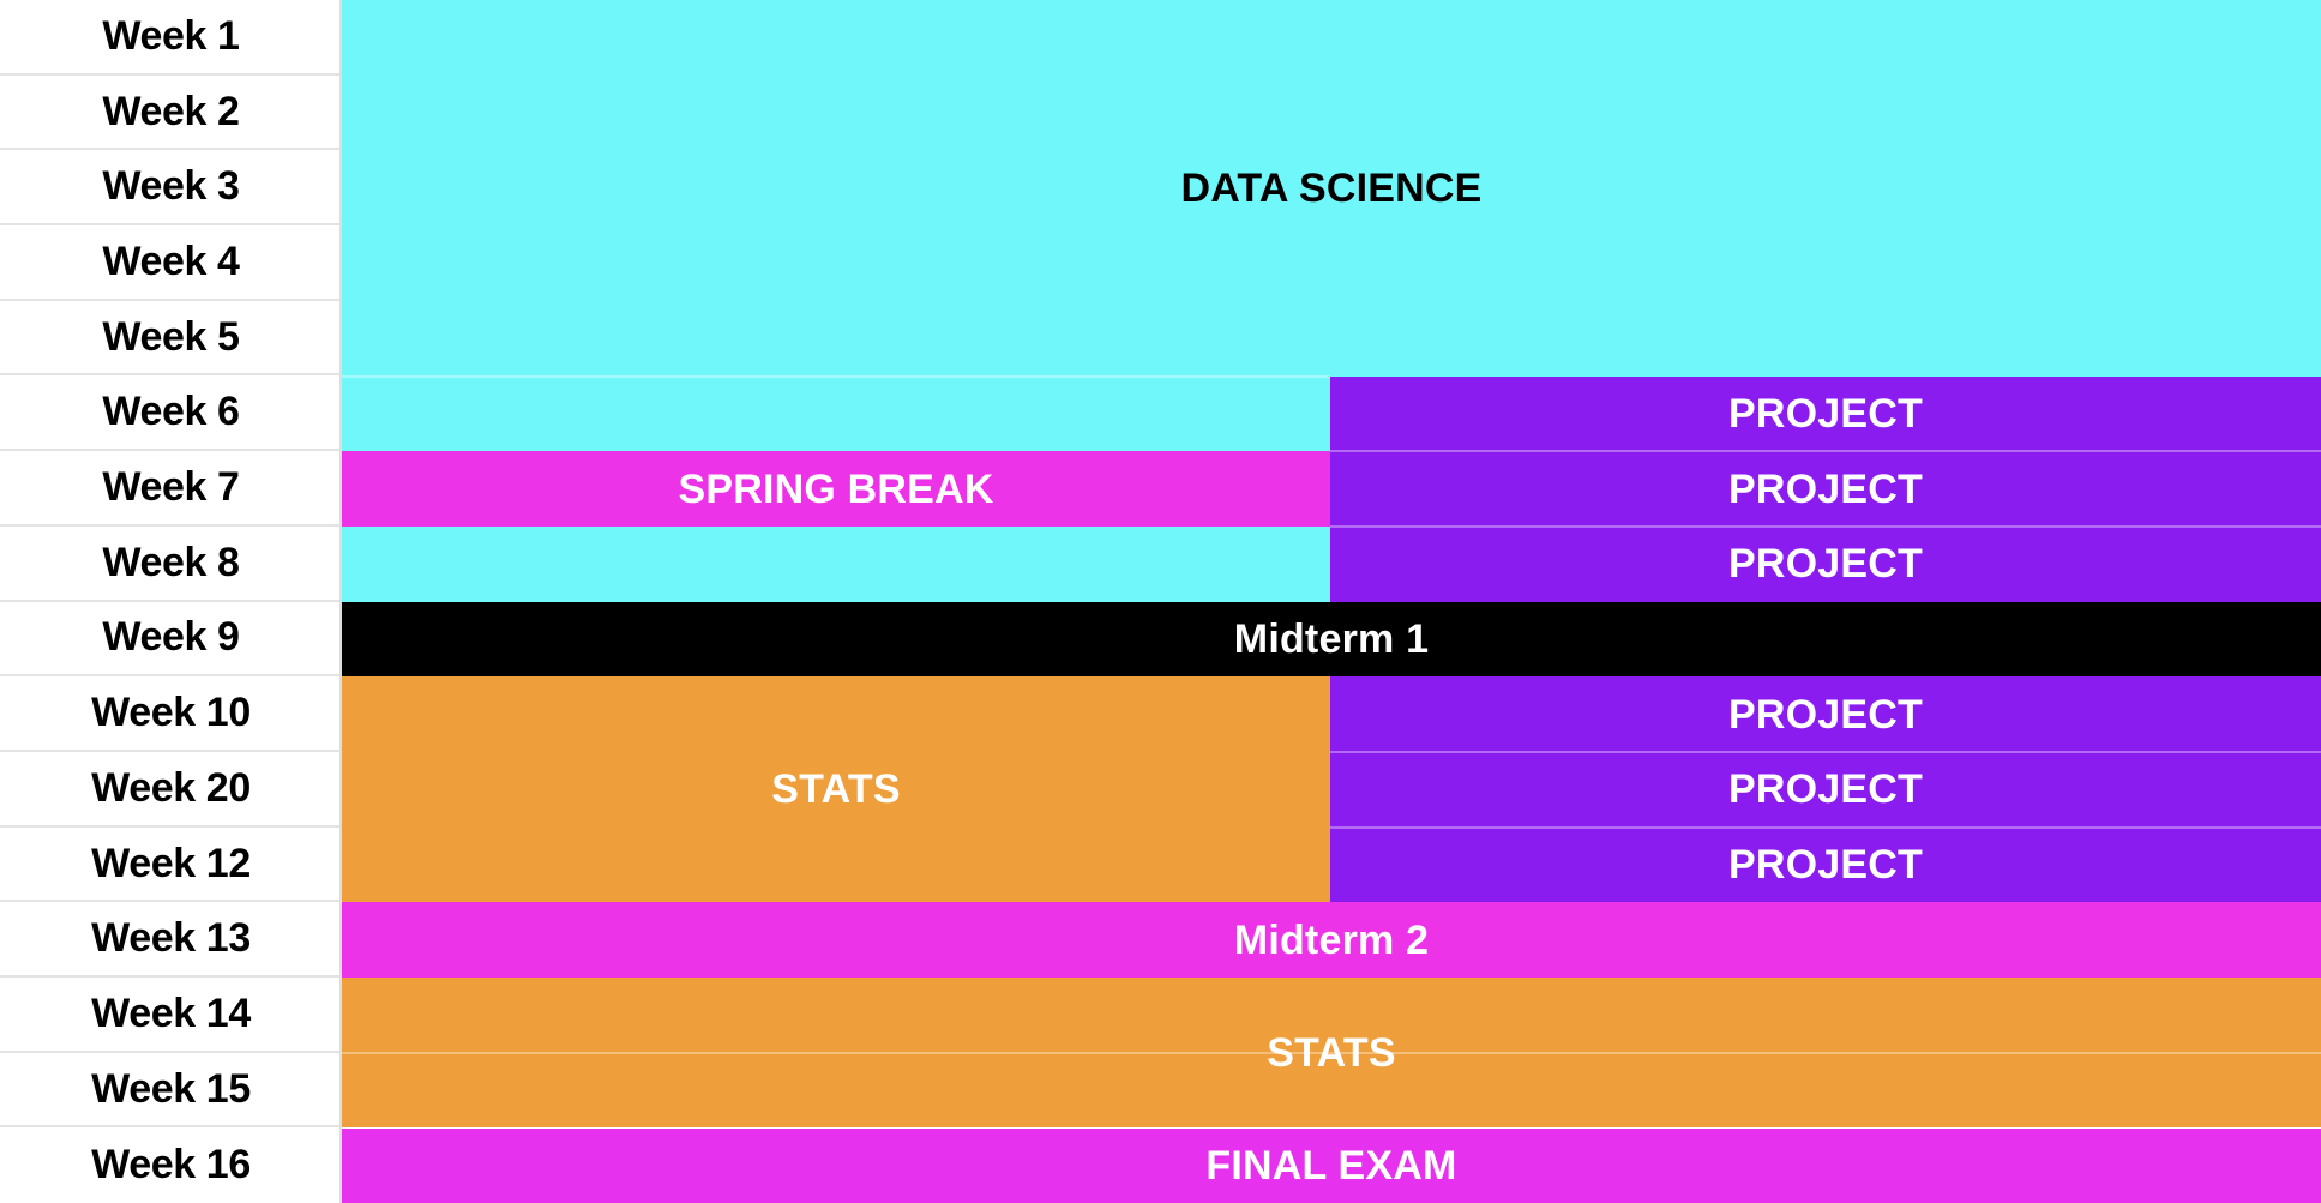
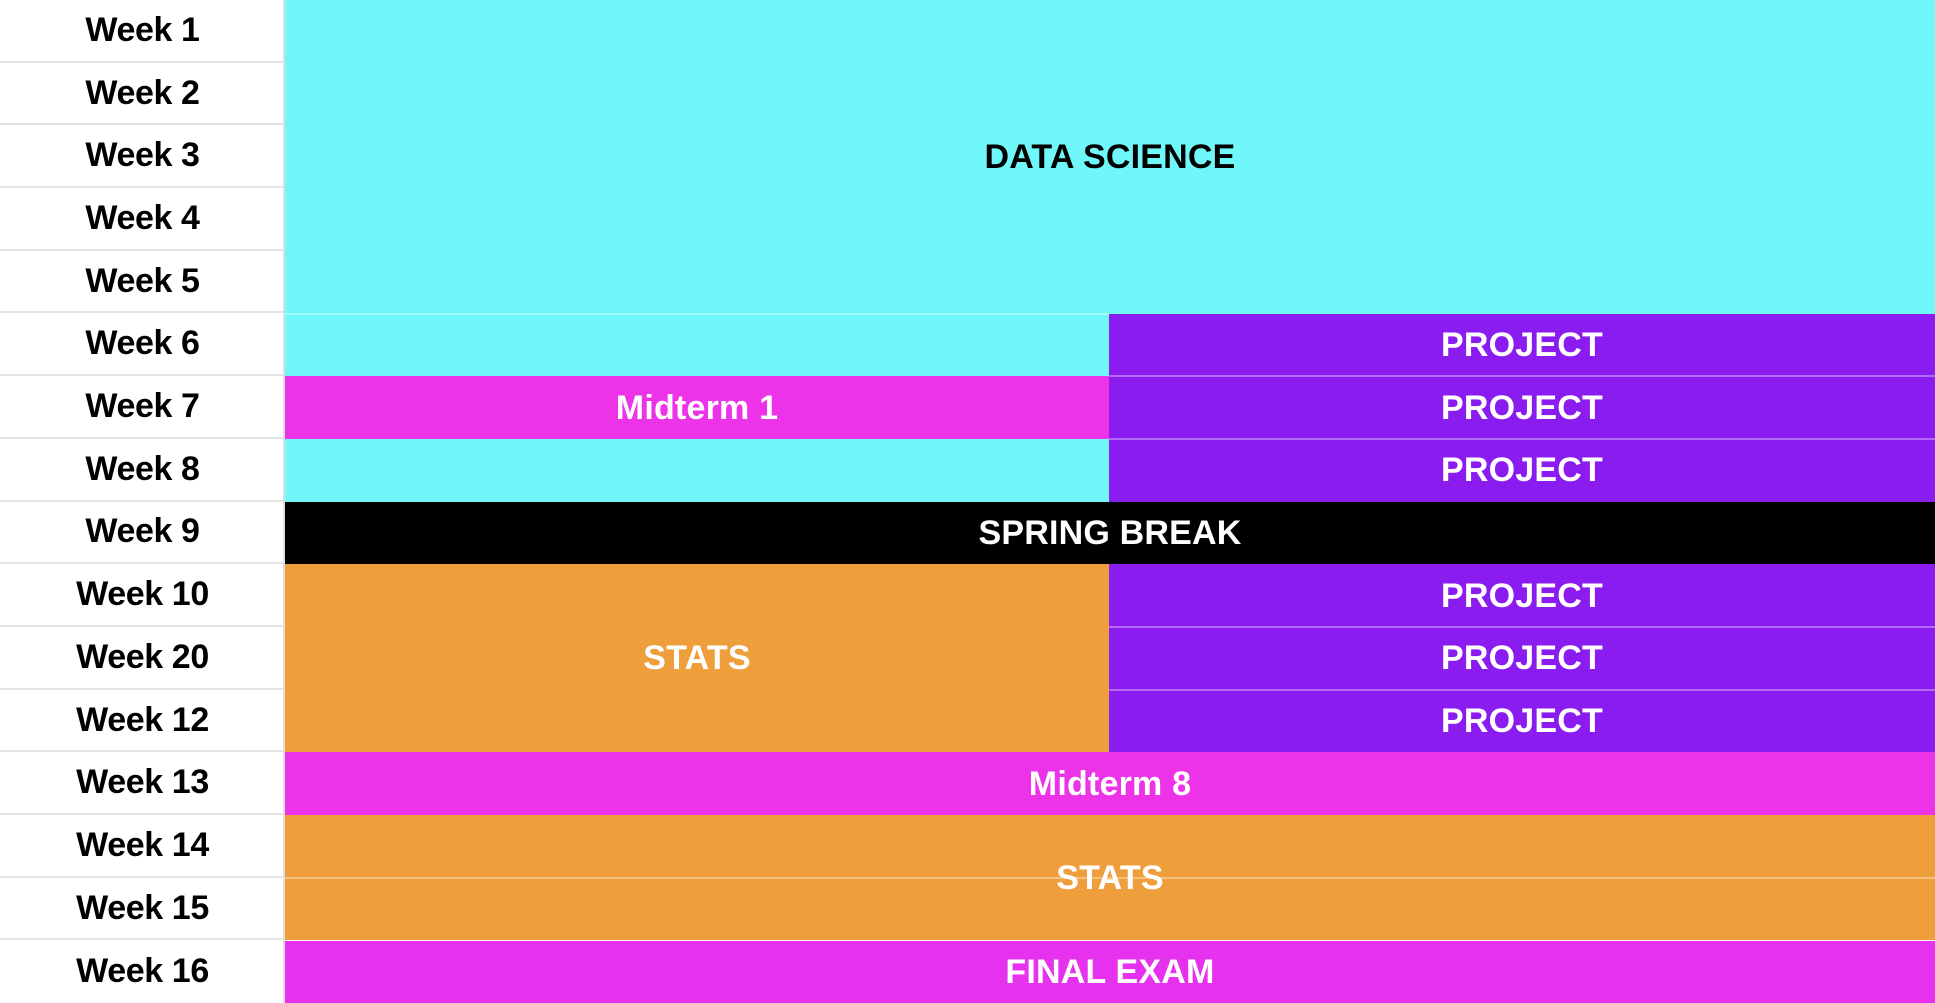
  Week 1
  Week 2
  Week 3
  Week 4
  Week 5
  Week 6
  Week 7
  Week 8
  Week 9
  Week 10
  Week 20
  Week 12
  Week 13
  Week 14
  Week 15
  Week 16
  DATA SCIENCE
- SPRING BREAK
+ Midterm 1
  PROJECT
  PROJECT
  PROJECT
- Midterm 1
+ SPRING BREAK
  STATS
  PROJECT
  PROJECT
  PROJECT
- Midterm 2
+ Midterm 8
  STATS
  FINAL EXAM
